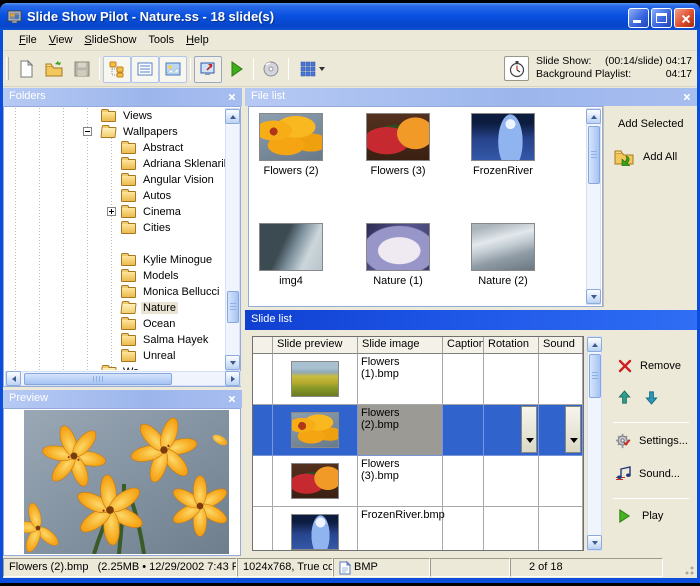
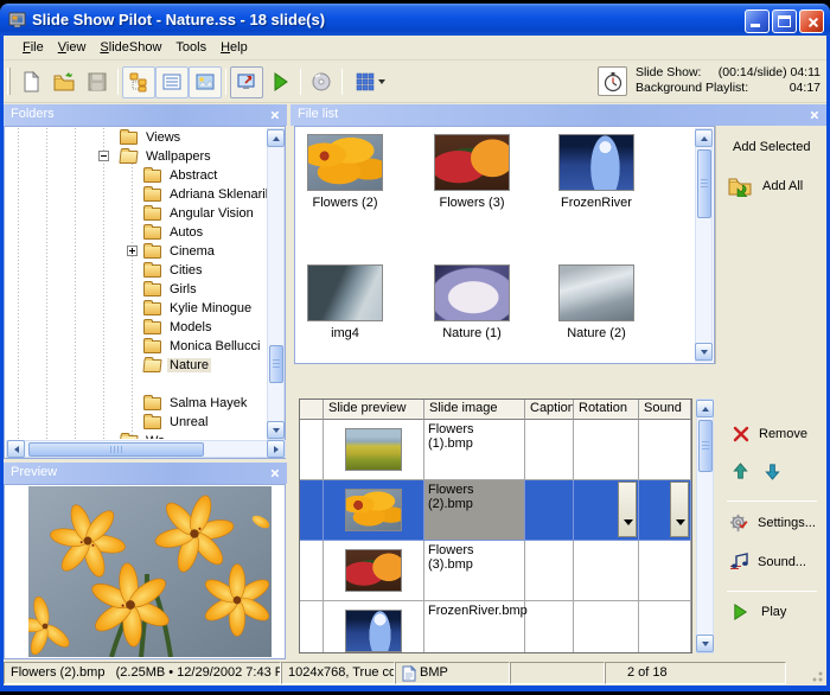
  Slide Show Pilot - Nature.ss - 18 slide(s)
  File
  View
  SlideShow
  Tools
  Help
  Slide Show:
- (00:14/slide) 04:17
+ (00:14/slide) 04:11
  Background Playlist:
  04:17
  Folders
  Views
  Wallpapers
  Abstract
  Adriana Sklenari
  Angular Vision
  Autos
  Cinema
  Cities
+ Girls
  Kylie Minogue
  Models
  Monica Bellucci
  Nature
- Ocean
  Salma Hayek
  Unreal
  Preview
  File list
  Flowers (2)
  Flowers (3)
  FrozenRiver
  img4
  Nature (1)
  Nature (2)
  Add Selected
  Add All
- Slide list
  Slide preview
  Slide image
  Caption
  Rotation
  Sound
  Flowers (1).bmp
  Flowers (2).bmp
  Flowers (3).bmp
  FrozenRiver.bmp
  Remove
  Settings...
  Sound...
  Play
  Flowers (2).bmp (2.25MB • 12/29/2002 7:43 P
  1024x768, True co
  BMP
  2 of 18
